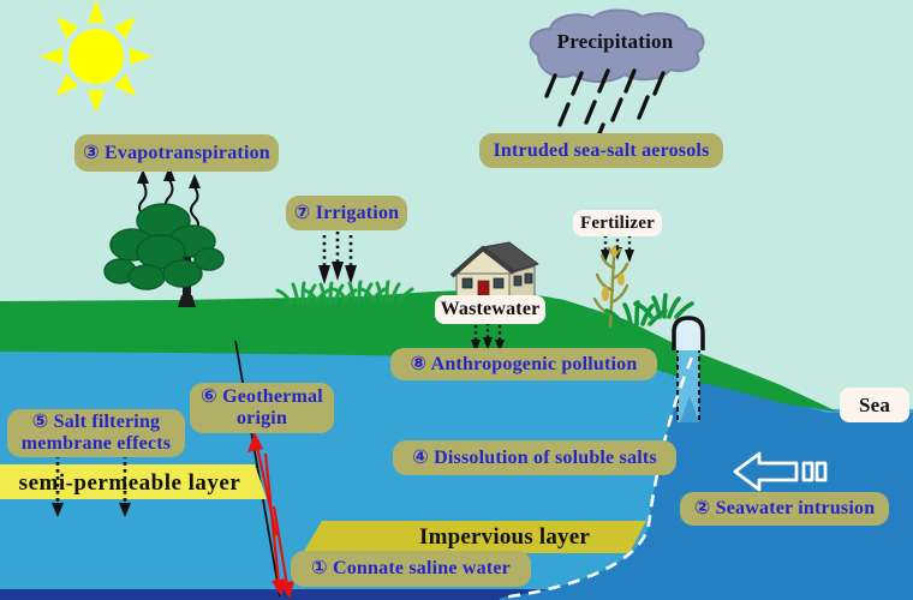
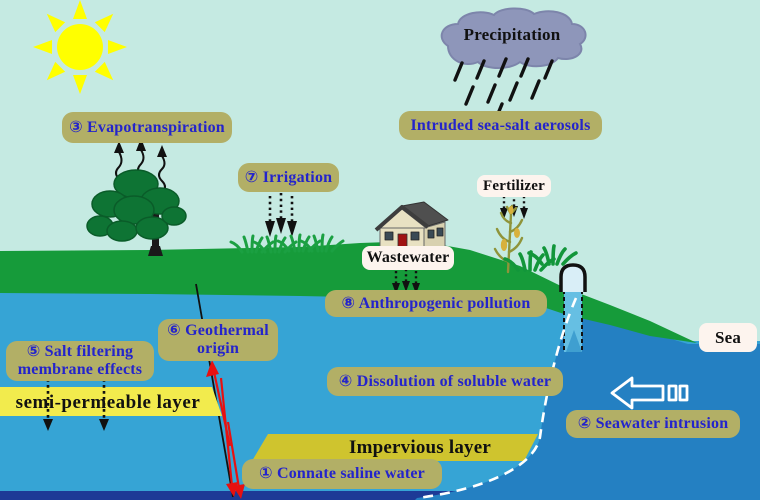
  Precipitation
  Intruded sea-salt aerosols
  ③ Evapotranspiration
  ⑦ Irrigation
  Fertilizer
  Wastewater
  ⑧ Anthropogenic pollution
  ⑥ Geothermal
  origin
  ⑤ Salt filtering
  membrane effects
  semi-permeable layer
- ④ Dissolution of soluble salts
+ ④ Dissolution of soluble water
  Impervious layer
  ① Connate saline water
  ② Seawater intrusion
  Sea
